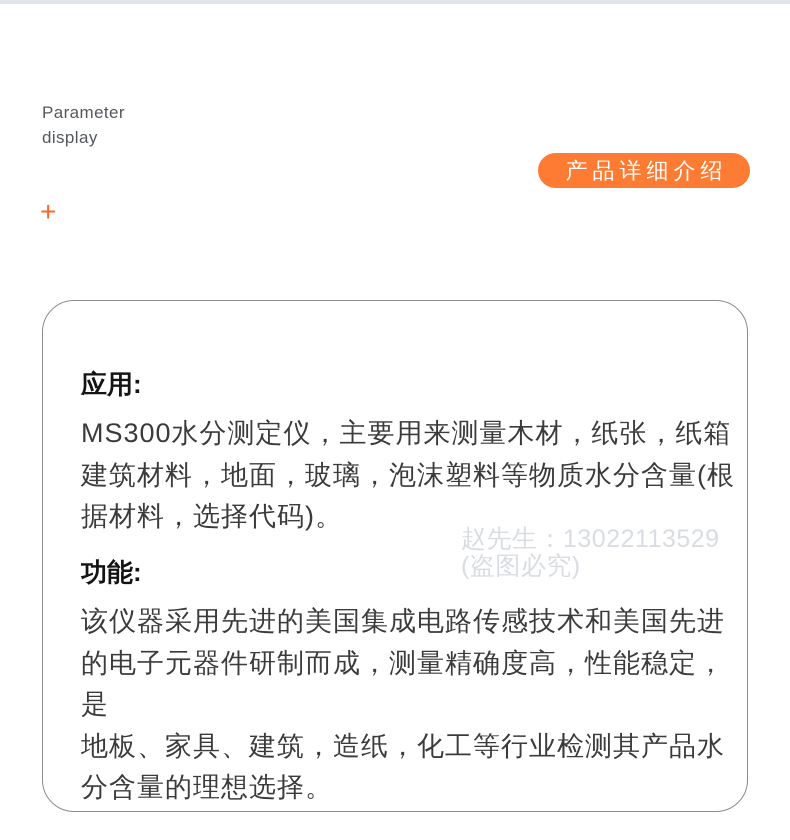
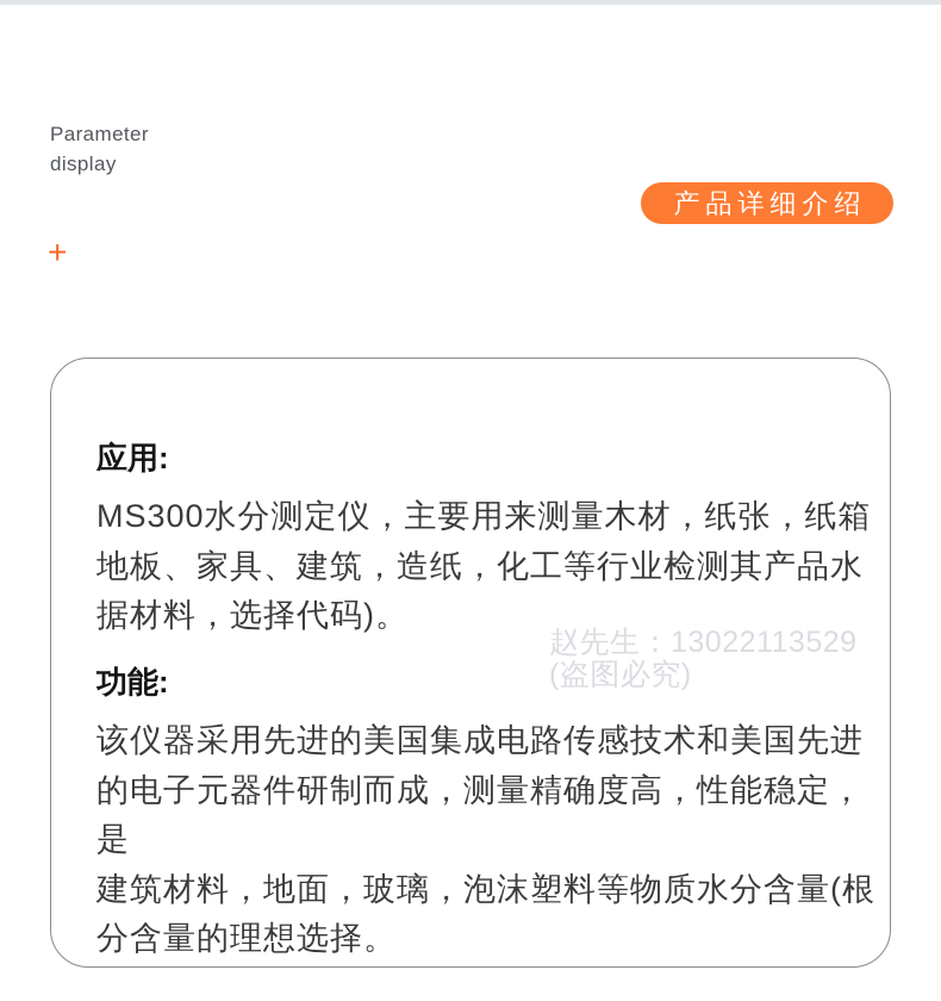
  Parameter
  display
  +
  产品详细介绍
  应用:
  MS300水分测定仪，主要用来测量木材，纸张，纸箱
- 建筑材料，地面，玻璃，泡沫塑料等物质水分含量(根
+ 地板、家具、建筑，造纸，化工等行业检测其产品水
  据材料，选择代码)。
  赵先生：13022113529
  (盗图必究)
  功能:
  该仪器采用先进的美国集成电路传感技术和美国先进
  的电子元器件研制而成，测量精确度高，性能稳定，是
- 地板、家具、建筑，造纸，化工等行业检测其产品水
+ 建筑材料，地面，玻璃，泡沫塑料等物质水分含量(根
  分含量的理想选择。
